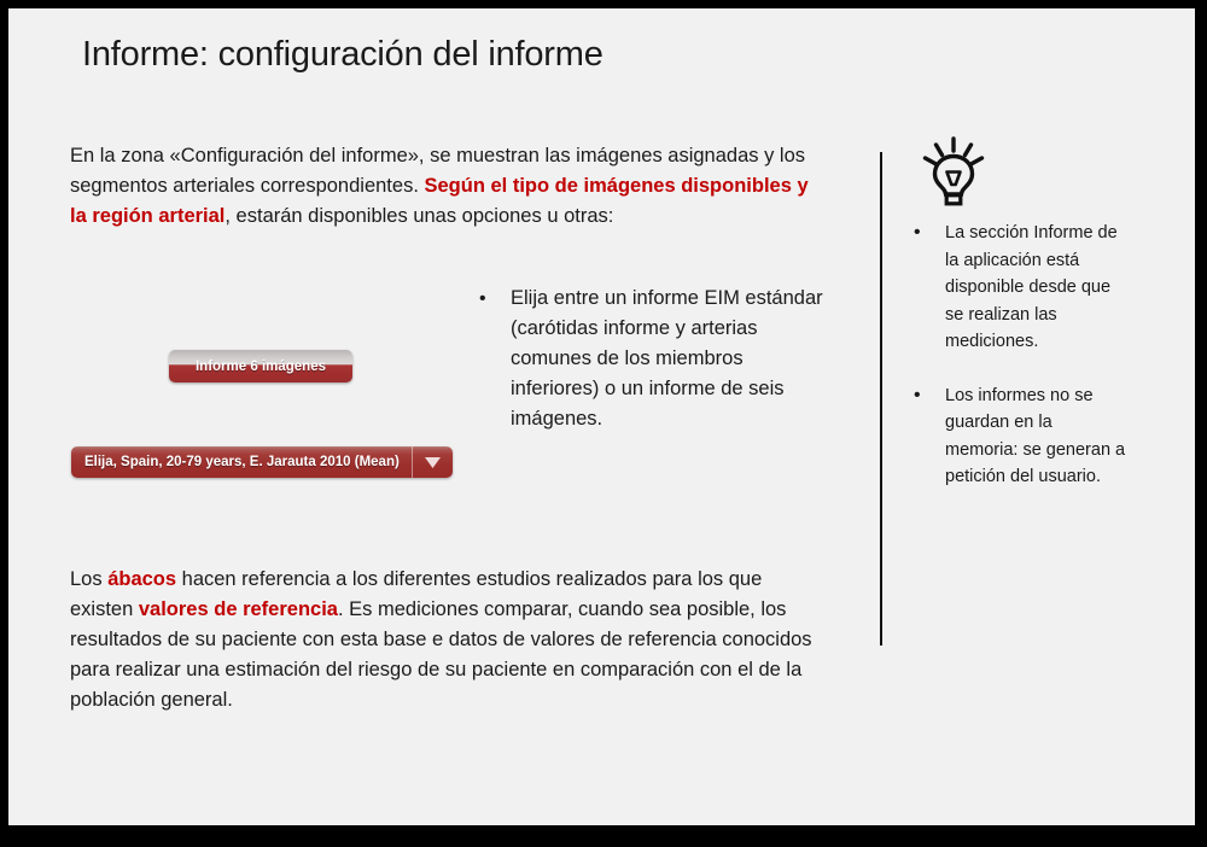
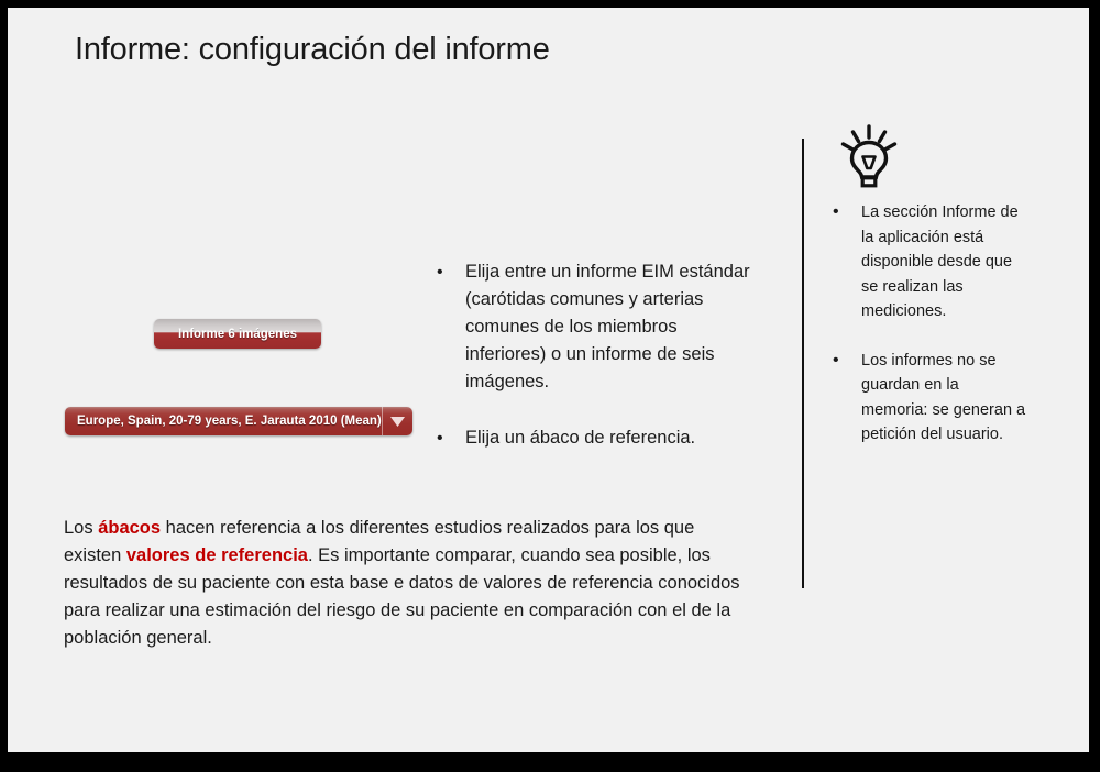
  Informe: configuración del informe
- En la zona «Configuración del informe», se muestran las imágenes asignadas y los segmentos arteriales correspondientes. Según el tipo de imágenes disponibles y la región arterial, estarán disponibles unas opciones u otras:
  Informe 6 imágenes
- Elija, Spain, 20-79 years, E. Jarauta 2010 (Mean)
+ Europe, Spain, 20-79 years, E. Jarauta 2010 (Mean)
- Elija entre un informe EIM estándar (carótidas informe y arterias comunes de los miembros inferiores) o un informe de seis imágenes.
+ Elija entre un informe EIM estándar (carótidas comunes y arterias comunes de los miembros inferiores) o un informe de seis imágenes.
+ Elija un ábaco de referencia.
- Los ábacos hacen referencia a los diferentes estudios realizados para los que existen valores de referencia. Es mediciones comparar, cuando sea posible, los resultados de su paciente con esta base e datos de valores de referencia conocidos para realizar una estimación del riesgo de su paciente en comparación con el de la población general.
+ Los ábacos hacen referencia a los diferentes estudios realizados para los que existen valores de referencia. Es importante comparar, cuando sea posible, los resultados de su paciente con esta base e datos de valores de referencia conocidos para realizar una estimación del riesgo de su paciente en comparación con el de la población general.
  La sección Informe de la aplicación está disponible desde que se realizan las mediciones.
  Los informes no se guardan en la memoria: se generan a petición del usuario.
